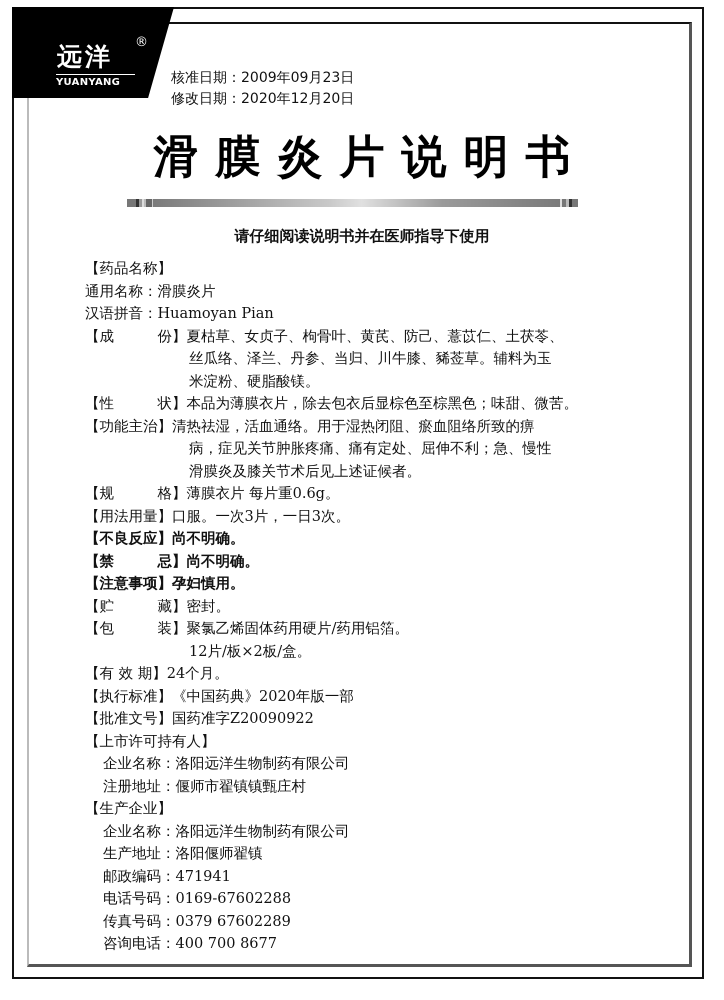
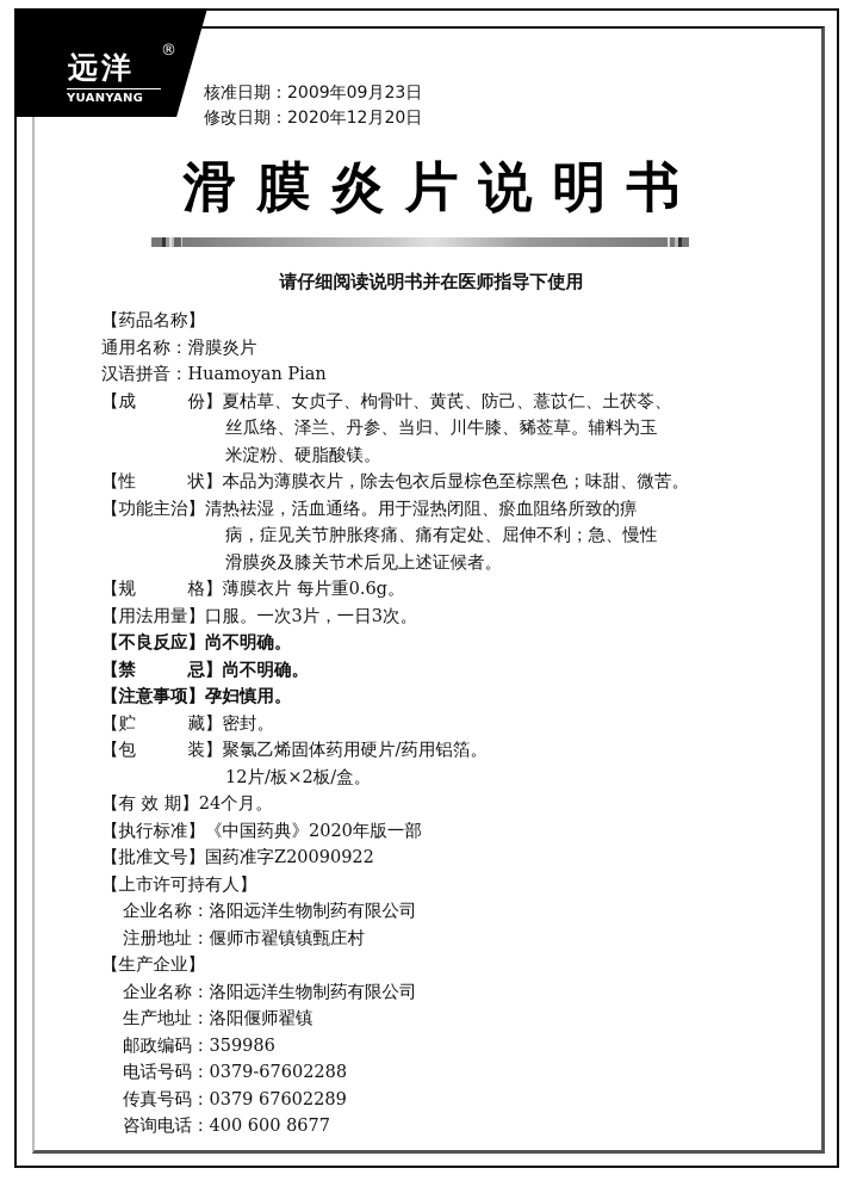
  远洋
  ®
  YUANYANG
  核准日期：2009年09月23日
  修改日期：2020年12月20日
  滑膜炎片说明书
  请仔细阅读说明书并在医师指导下使用
  【药品名称】
  通用名称：
  滑膜炎片
  汉语拼音：
  Huamoyan Pian
  【成 份】
  夏枯草、女贞子、枸骨叶、黄芪、防己、薏苡仁、土茯苓、
  丝瓜络、泽兰、丹参、当归、川牛膝、豨莶草。辅料为玉
  米淀粉、硬脂酸镁。
  【性 状】
  本品为薄膜衣片，除去包衣后显棕色至棕黑色；味甜、微苦。
  【功能主治】
  清热祛湿，活血通络。用于湿热闭阻、瘀血阻络所致的痹
  病，症见关节肿胀疼痛、痛有定处、屈伸不利；急、慢性
  滑膜炎及膝关节术后见上述证候者。
  【规 格】
  薄膜衣片 每片重0.6g。
  【用法用量】
  口服。一次3片，一日3次。
  【不良反应】
  尚不明确。
  【禁 忌】
  尚不明确。
  【注意事项】
  孕妇慎用。
  【贮 藏】
  密封。
  【包 装】
  聚氯乙烯固体药用硬片/药用铝箔。
  12片/板×2板/盒。
  【有 效 期】
  24个月。
  【执行标准】
  《中国药典》2020年版一部
  【批准文号】
  国药准字Z20090922
  【上市许可持有人】
  企业名称：
  洛阳远洋生物制药有限公司
  注册地址：
  偃师市翟镇镇甄庄村
  【生产企业】
  企业名称：
  洛阳远洋生物制药有限公司
  生产地址：
  洛阳偃师翟镇
  邮政编码：
- 471941
+ 359986
  电话号码：
- 0169-67602288
+ 0379-67602288
  传真号码：
  0379 67602289
  咨询电话：
- 400 700 8677
+ 400 600 8677
